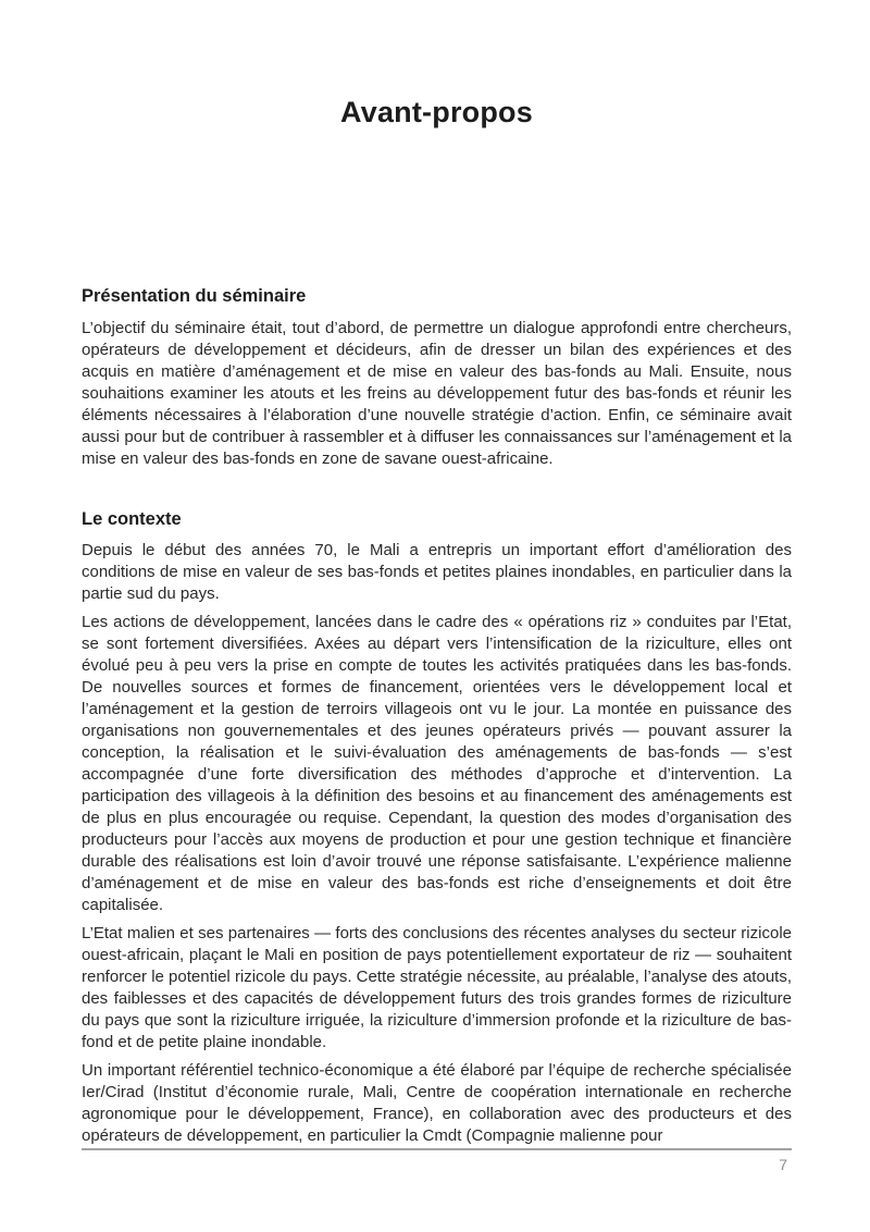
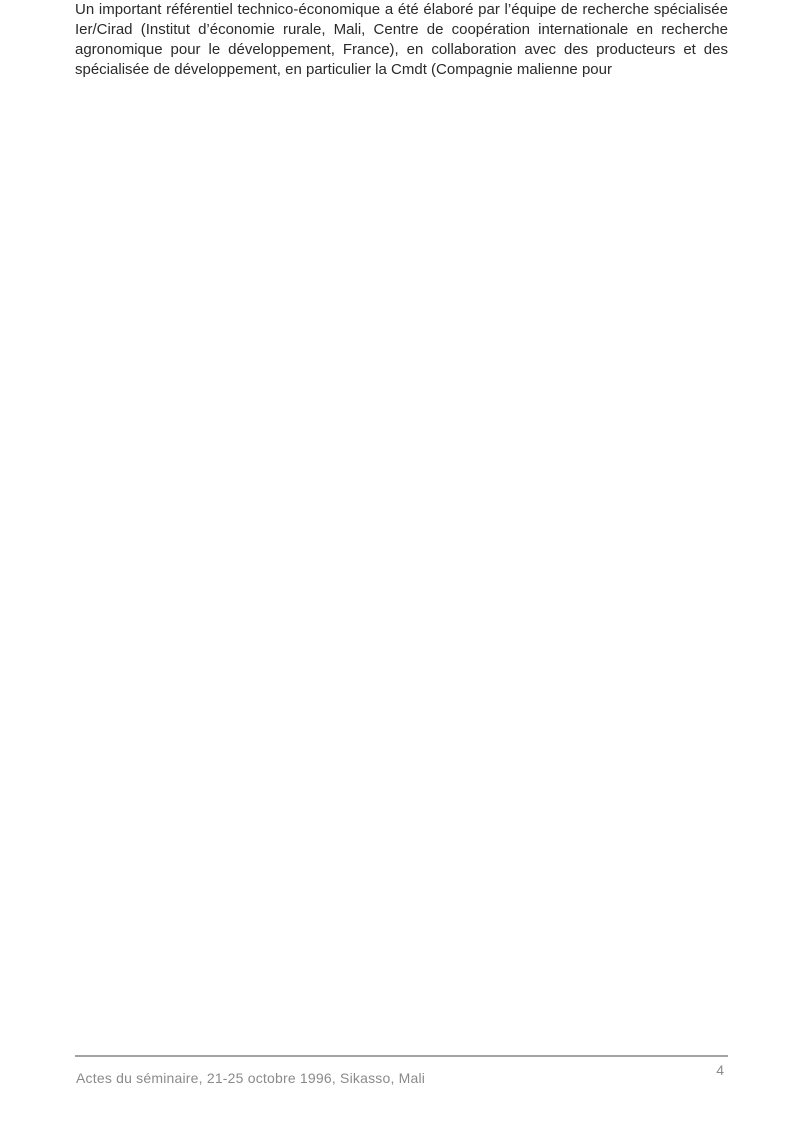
- Avant-propos
- Présentation du séminaire
- L’objectif du séminaire était, tout d’abord, de permettre un dialogue approfondi entre chercheurs, opérateurs de développement et décideurs, afin de dresser un bilan des expériences et des acquis en matière d’aménagement et de mise en valeur des bas-fonds au Mali. Ensuite, nous souhaitions examiner les atouts et les freins au développement futur des bas-fonds et réunir les éléments nécessaires à l’élaboration d’une nouvelle stratégie d’action. Enfin, ce séminaire avait aussi pour but de contribuer à rassembler et à diffuser les connaissances sur l’aménagement et la mise en valeur des bas-fonds en zone de savane ouest-africaine.
- Le contexte
- Depuis le début des années 70, le Mali a entrepris un important effort d’amélioration des conditions de mise en valeur de ses bas-fonds et petites plaines inondables, en particulier dans la partie sud du pays.
- Les actions de développement, lancées dans le cadre des « opérations riz » conduites par l’Etat, se sont fortement diversifiées. Axées au départ vers l’intensification de la riziculture, elles ont évolué peu à peu vers la prise en compte de toutes les activités pratiquées dans les bas-fonds. De nouvelles sources et formes de financement, orientées vers le développement local et l’aménagement et la gestion de terroirs villageois ont vu le jour. La montée en puissance des organisations non gouvernementales et des jeunes opérateurs privés — pouvant assurer la conception, la réalisation et le suivi-évaluation des aménagements de bas-fonds — s’est accompagnée d’une forte diversification des méthodes d’approche et d’intervention. La participation des villageois à la définition des besoins et au financement des aménagements est de plus en plus encouragée ou requise. Cependant, la question des modes d’organisation des producteurs pour l’accès aux moyens de production et pour une gestion technique et financière durable des réalisations est loin d’avoir trouvé une réponse satisfaisante. L’expérience malienne d’aménagement et de mise en valeur des bas-fonds est riche d’enseignements et doit être capitalisée.
- L’Etat malien et ses partenaires — forts des conclusions des récentes analyses du secteur rizicole ouest-africain, plaçant le Mali en position de pays potentiellement exportateur de riz — souhaitent renforcer le potentiel rizicole du pays. Cette stratégie nécessite, au préalable, l’analyse des atouts, des faiblesses et des capacités de développement futurs des trois grandes formes de riziculture du pays que sont la riziculture irriguée, la riziculture d’immersion profonde et la riziculture de bas-fond et de petite plaine inondable.
- Un important référentiel technico-économique a été élaboré par l’équipe de recherche spécialisée Ier/Cirad (Institut d’économie rurale, Mali, Centre de coopération internationale en recherche agronomique pour le développement, France), en collaboration avec des producteurs et des opérateurs de développement, en particulier la Cmdt (Compagnie malienne pour
+ Un important référentiel technico-économique a été élaboré par l’équipe de recherche spécialisée Ier/Cirad (Institut d’économie rurale, Mali, Centre de coopération internationale en recherche agronomique pour le développement, France), en collaboration avec des producteurs et des spécialisée de développement, en particulier la Cmdt (Compagnie malienne pour
+ Actes du séminaire, 21-25 octobre 1996, Sikasso, Mali
- 7
+ 4
